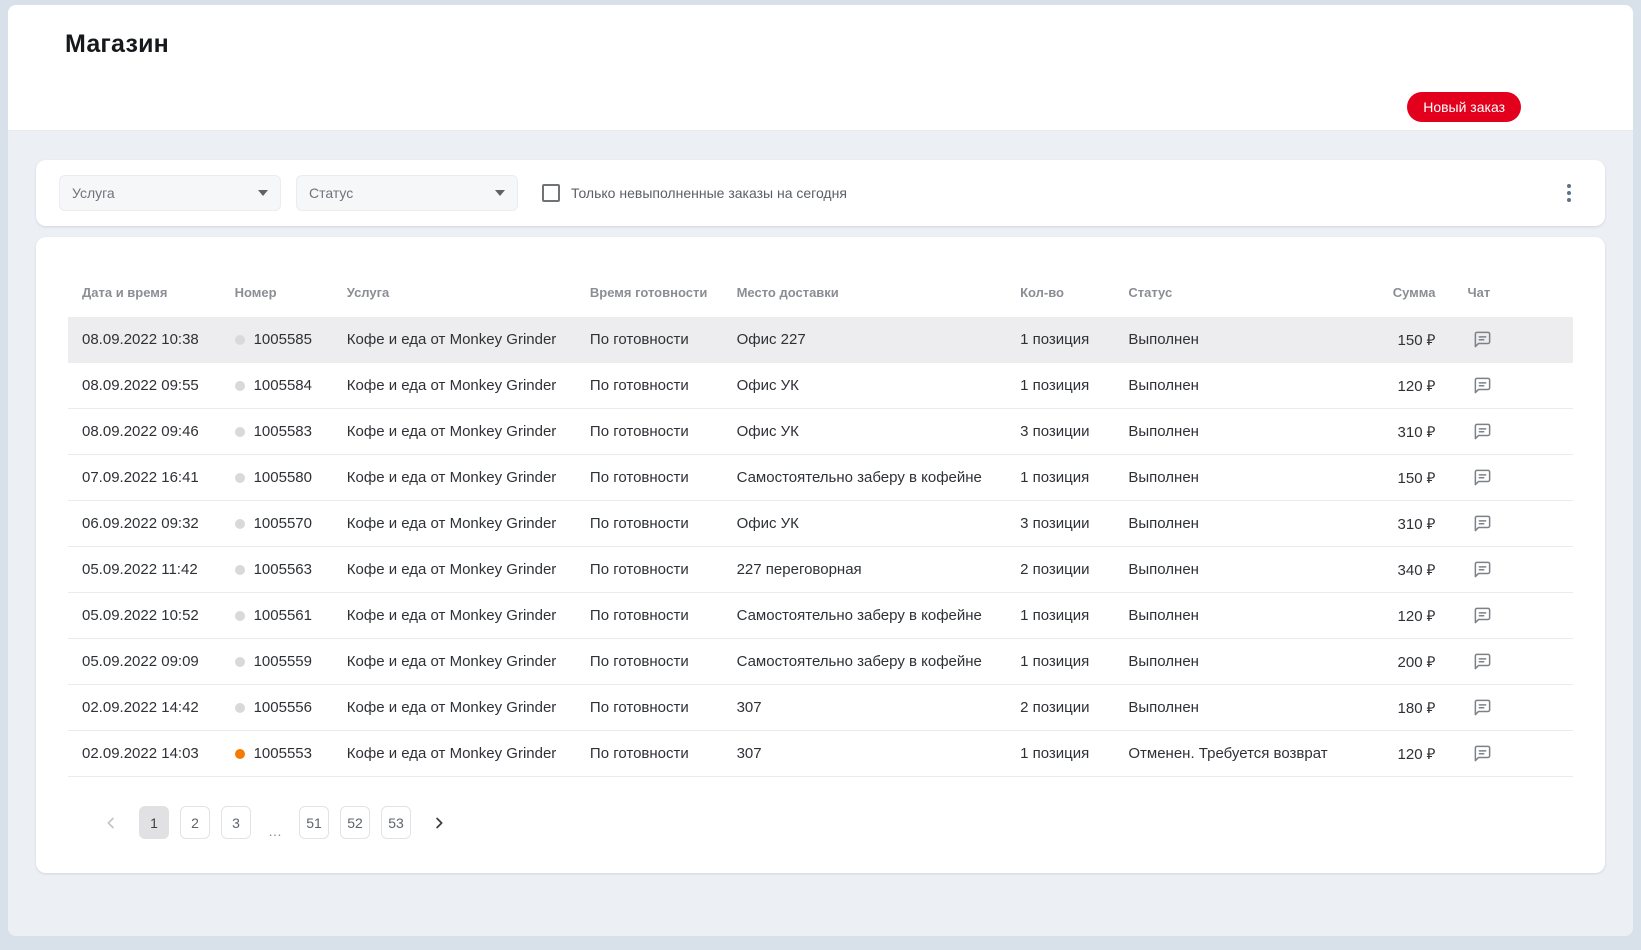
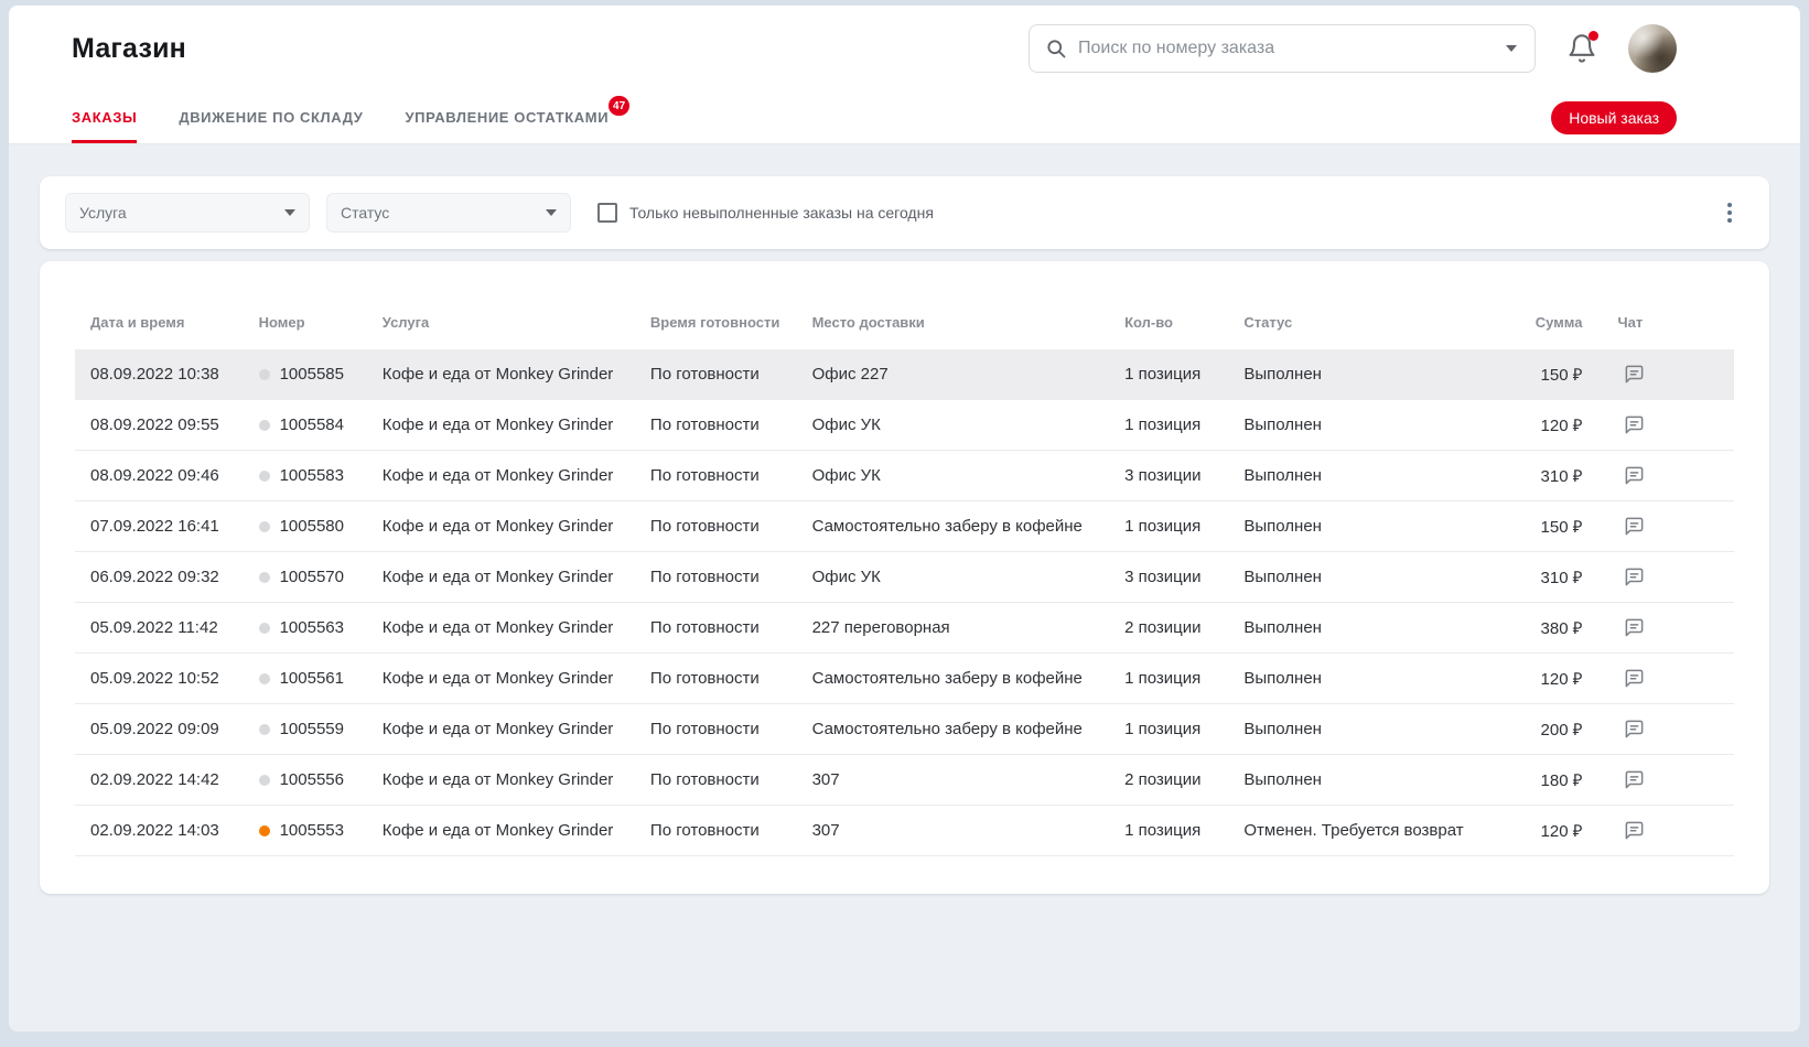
  Магазин
+ Поиск по номеру заказа
+ ЗАКАЗЫ
+ ДВИЖЕНИЕ ПО СКЛАДУ
+ УПРАВЛЕНИЕ ОСТАТКАМИ
+ 47
  Новый заказ
  Услуга
  Статус
  Только невыполненные заказы на сегодня
  Дата и время
  Номер
  Услуга
  Время готовности
  Место доставки
  Кол-во
  Статус
  Сумма
  Чат
  08.09.2022 10:38
  1005585
  Кофе и еда от Monkey Grinder
  По готовности
  Офис 227
  1 позиция
  Выполнен
  150 ₽
  08.09.2022 09:55
  1005584
  Кофе и еда от Monkey Grinder
  По готовности
  Офис УК
  1 позиция
  Выполнен
  120 ₽
  08.09.2022 09:46
  1005583
  Кофе и еда от Monkey Grinder
  По готовности
  Офис УК
  3 позиции
  Выполнен
  310 ₽
  07.09.2022 16:41
  1005580
  Кофе и еда от Monkey Grinder
  По готовности
  Самостоятельно заберу в кофейне
  1 позиция
  Выполнен
  150 ₽
  06.09.2022 09:32
  1005570
  Кофе и еда от Monkey Grinder
  По готовности
  Офис УК
  3 позиции
  Выполнен
  310 ₽
  05.09.2022 11:42
  1005563
  Кофе и еда от Monkey Grinder
  По готовности
  227 переговорная
  2 позиции
  Выполнен
- 340 ₽
+ 380 ₽
  05.09.2022 10:52
  1005561
  Кофе и еда от Monkey Grinder
  По готовности
  Самостоятельно заберу в кофейне
  1 позиция
  Выполнен
  120 ₽
  05.09.2022 09:09
  1005559
  Кофе и еда от Monkey Grinder
  По готовности
  Самостоятельно заберу в кофейне
  1 позиция
  Выполнен
  200 ₽
  02.09.2022 14:42
  1005556
  Кофе и еда от Monkey Grinder
  По готовности
  307
  2 позиции
  Выполнен
  180 ₽
  02.09.2022 14:03
  1005553
  Кофе и еда от Monkey Grinder
  По готовности
  307
  1 позиция
  Отменен. Требуется возврат
  120 ₽
- 1
- 2
- 3
- …
- 51
- 52
- 53
